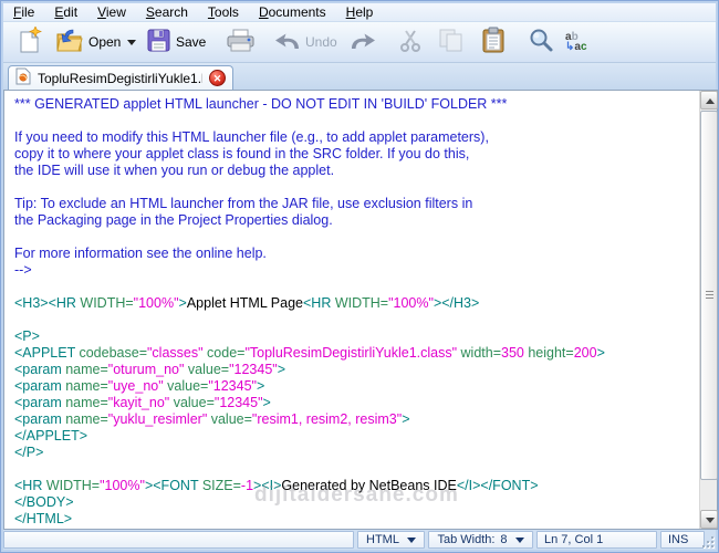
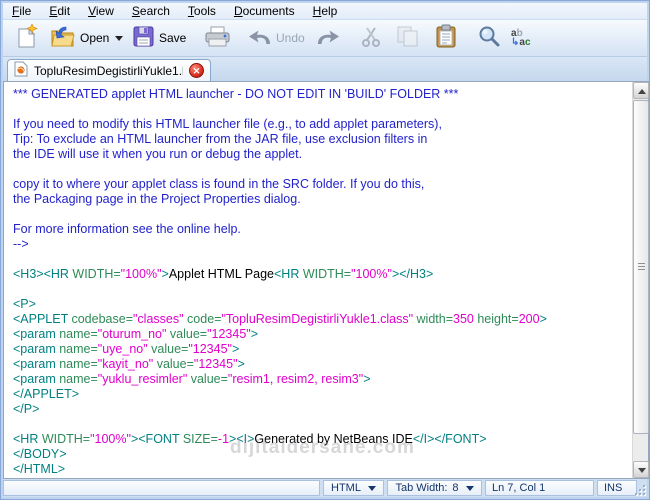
  File Edit View Search Tools Documents Help
  Open
  Save
  Undo
  ab
  ↳ac
  TopluResimDegistirliYukle1.
  ✕
  *** GENERATED applet HTML launcher - DO NOT EDIT IN 'BUILD' FOLDER ***
  If you need to modify this HTML launcher file (e.g., to add applet parameters),
- copy it to where your applet class is found in the SRC folder. If you do this,
+ Tip: To exclude an HTML launcher from the JAR file, use exclusion filters in
  the IDE will use it when you run or debug the applet.
- Tip: To exclude an HTML launcher from the JAR file, use exclusion filters in
+ copy it to where your applet class is found in the SRC folder. If you do this,
  the Packaging page in the Project Properties dialog.
  For more information see the online help.
  -->
  <H3><HR WIDTH="100%">Applet HTML Page<HR WIDTH="100%"></H3>
  <P>
  <APPLET codebase="classes" code="TopluResimDegistirliYukle1.class" width=350 height=200>
  <param name="oturum_no" value="12345">
  <param name="uye_no" value="12345">
  <param name="kayit_no" value="12345">
  <param name="yuklu_resimler" value="resim1, resim2, resim3">
  </APPLET>
  </P>
  <HR WIDTH="100%"><FONT SIZE=-1><I>Generated by NetBeans IDE</I></FONT>
  </BODY>
  </HTML>
  dijitaldersane.com
  HTML
  Tab Width:
  8
  Ln 7, Col 1
  INS
